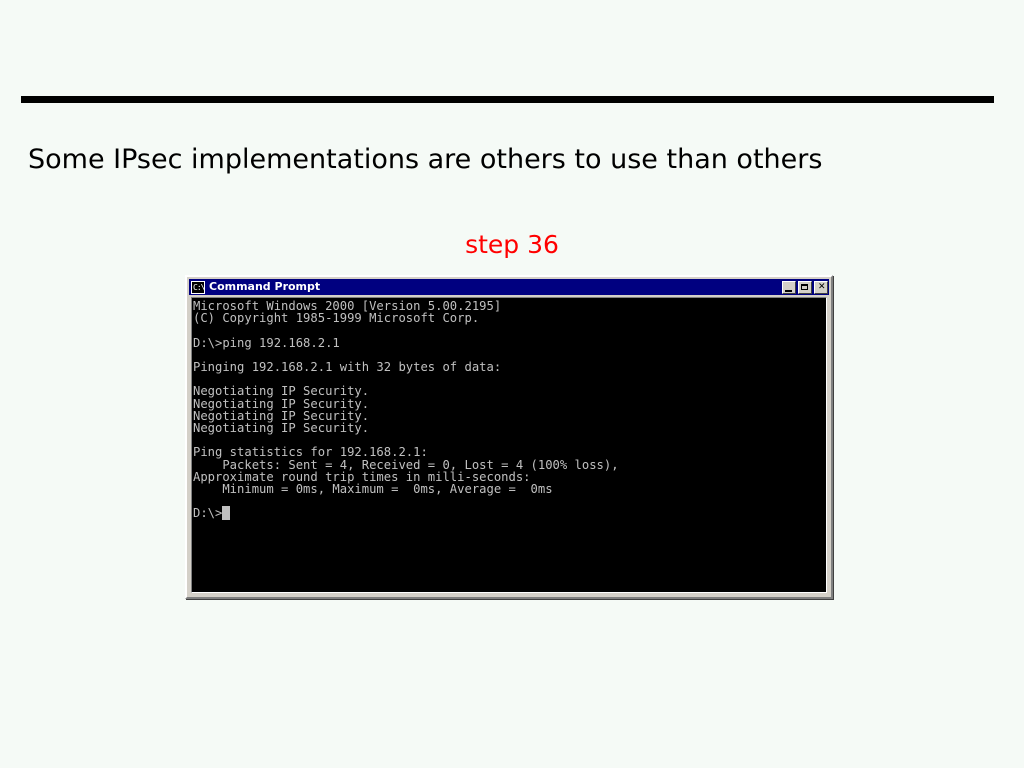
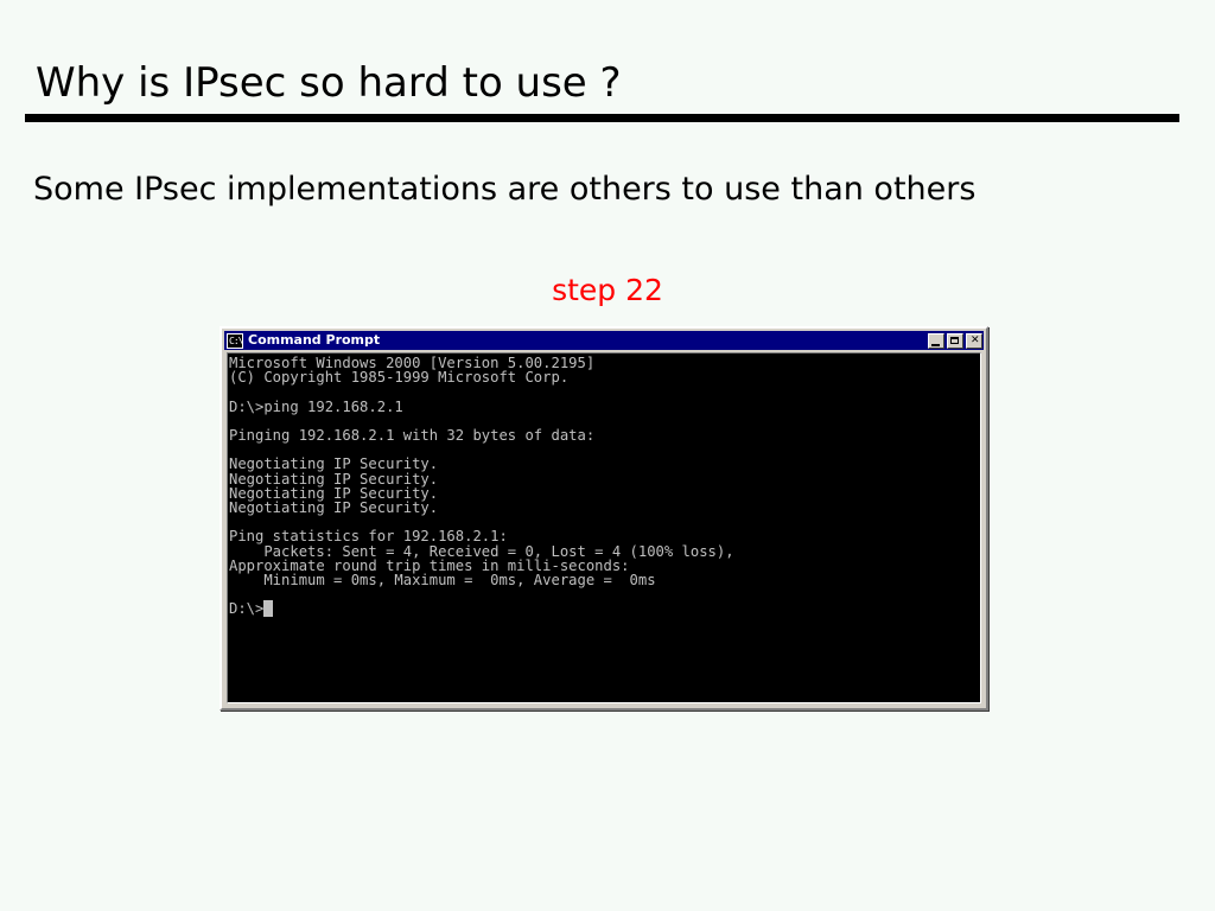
+ Why is IPsec so hard to use ?
  Some IPsec implementations are others to use than others
- step 36
+ step 22
  C:\
  Command Prompt
  ✕
  Microsoft Windows 2000 [Version 5.00.2195] (C) Copyright 1985-1999 Microsoft Corp. D:\>ping 192.168.2.1 Pinging 192.168.2.1 with 32 bytes of data: Negotiating IP Security. Negotiating IP Security. Negotiating IP Security. Negotiating IP Security. Ping statistics for 192.168.2.1: Packets: Sent = 4, Received = 0, Lost = 4 (100% loss), Approximate round trip times in milli-seconds: Minimum = 0ms, Maximum = 0ms, Average = 0ms D:\>_
